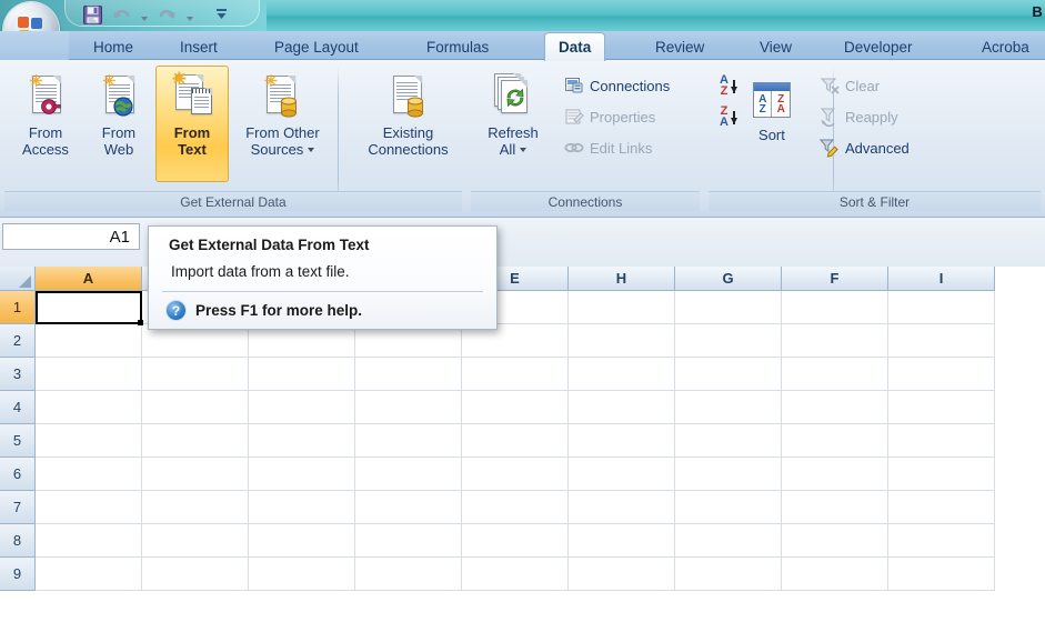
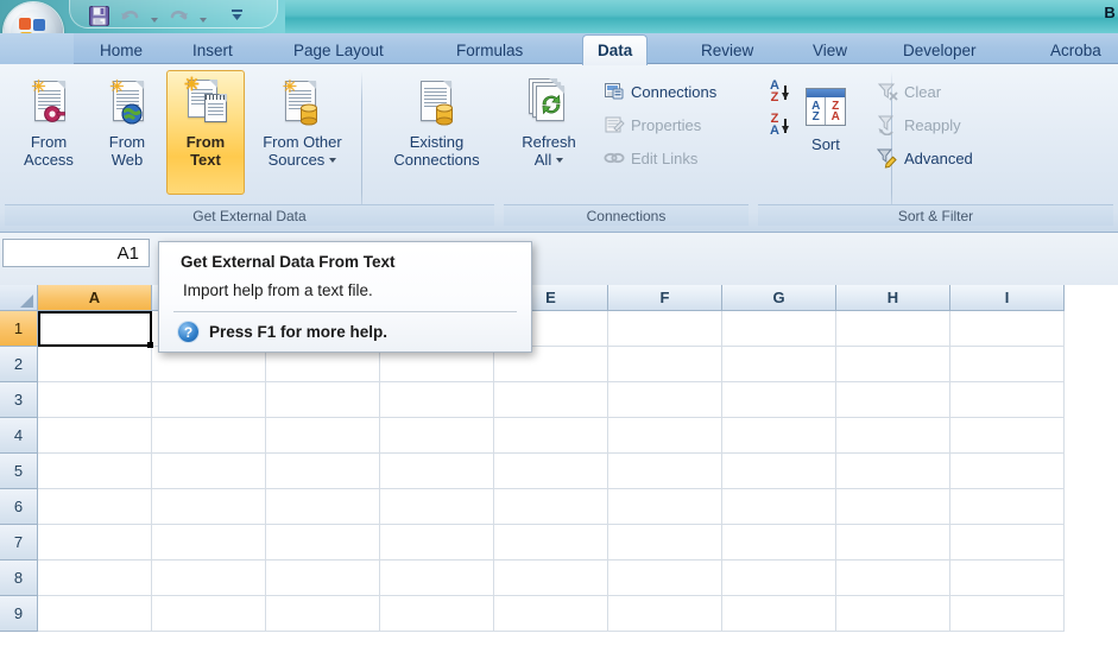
  B
  Home
  Insert
  Page Layout
  Formulas
  Data
  Review
  View
  Developer
  Acroba
  ✳
  From
  Access
  ✳
  From
  Web
  ✳
  From
  Text
  ✳
  From Other
  Sources
  Existing
  Connections
  Get External Data
  Refresh
  All
  Connections
  Properties
  Edit Links
  Connections
  A
  Z
  Z
  A
  A
  Z
  Z
  A
  Sort
  Clear
  Reapply
  Advanced
  Sort & Filter
  A1
  A
  E
- H
+ F
  G
- F
+ H
  I
  1
  2
  3
  4
  5
  6
  7
  8
  9
  Get External Data From Text
- Import data from a text file.
+ Import help from a text file.
  ?
  Press F1 for more help.
